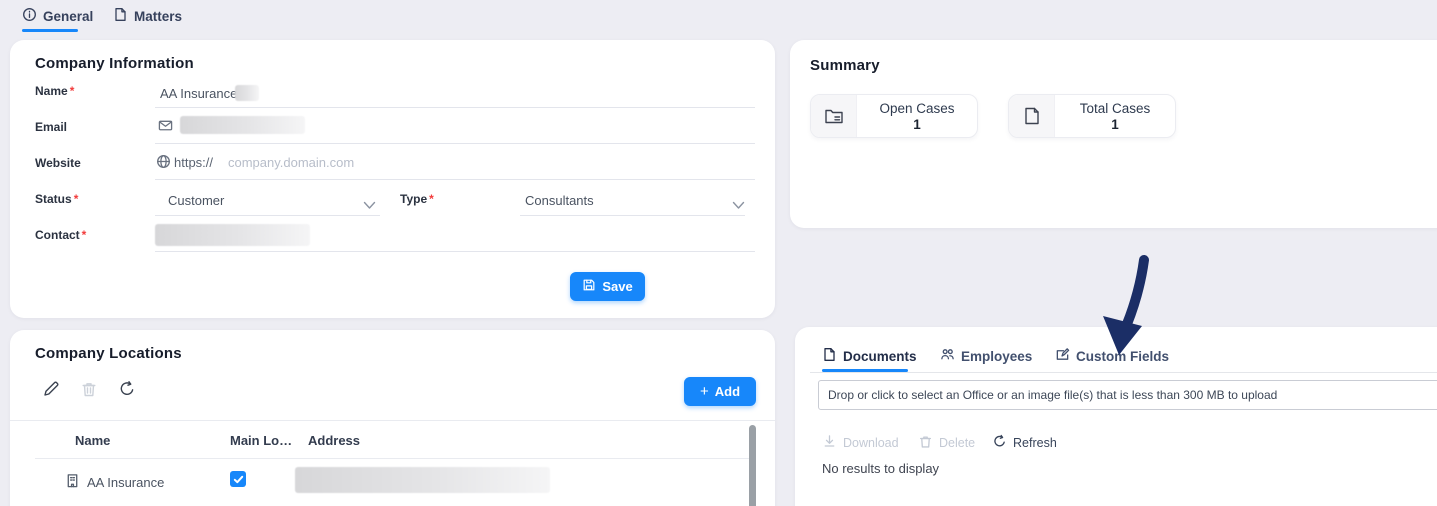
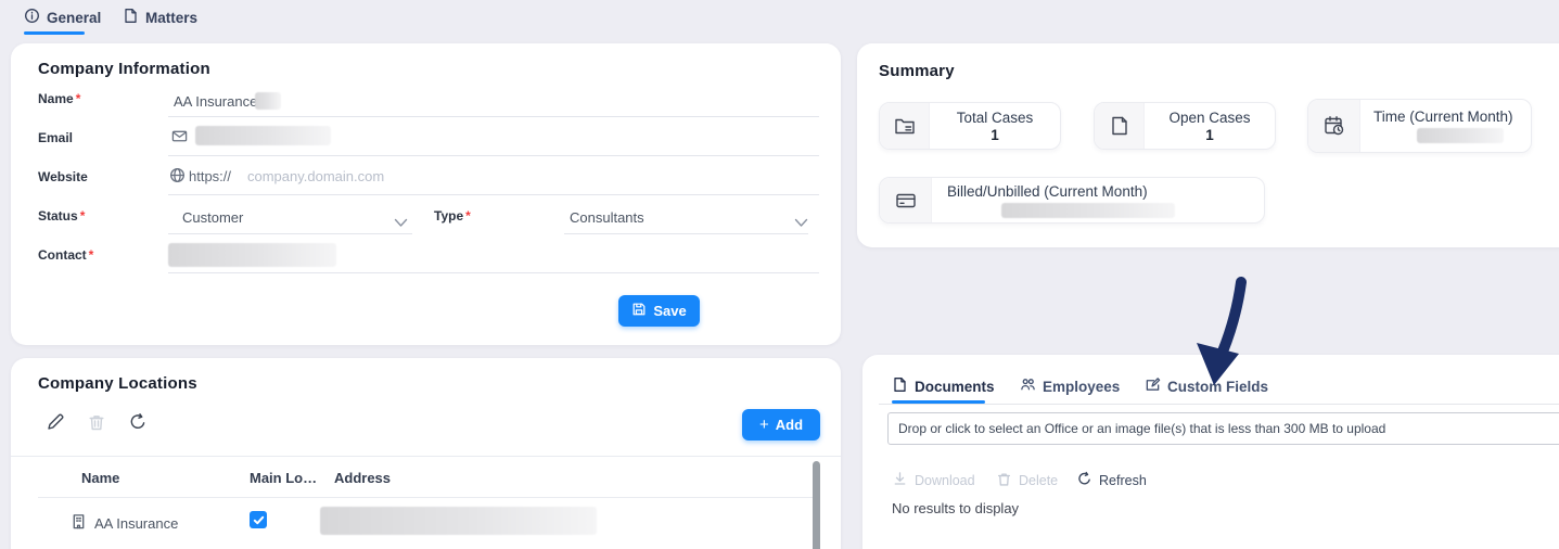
  General
  Matters
  Company Information
  Name *
  AA Insurance
  Email
  Website
  https://
  company.domain.com
  Status *
  Customer
  Type *
  Consultants
  Contact *
  Save
  Summary
- Open Cases
+ Total Cases
  1
- Total Cases
+ Open Cases
  1
+ Time (Current Month)
+ Billed/Unbilled (Current Month)
  Company Locations
  +
  Add
  Name
  Main Lo…
  Address
  AA Insurance
  Documents
  Employees
  Custom Fields
  Drop or click to select an Office or an image file(s) that is less than 300 MB to upload
  Download
  Delete
  Refresh
  No results to display
